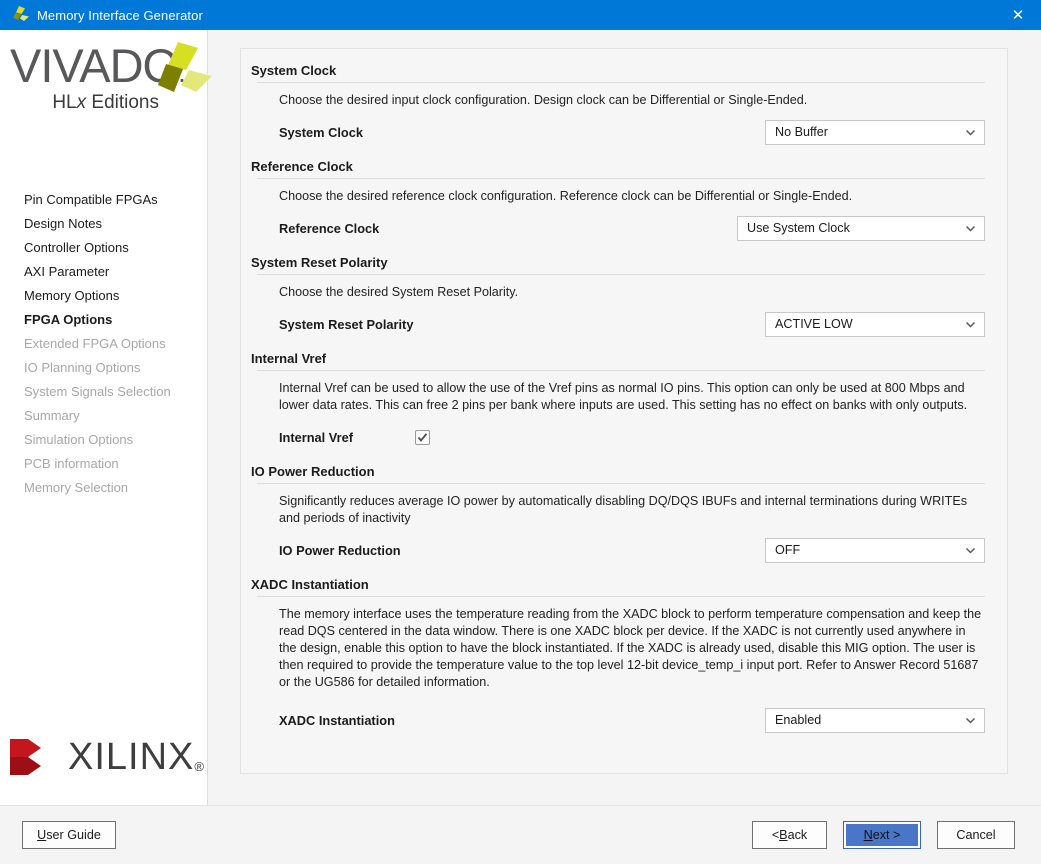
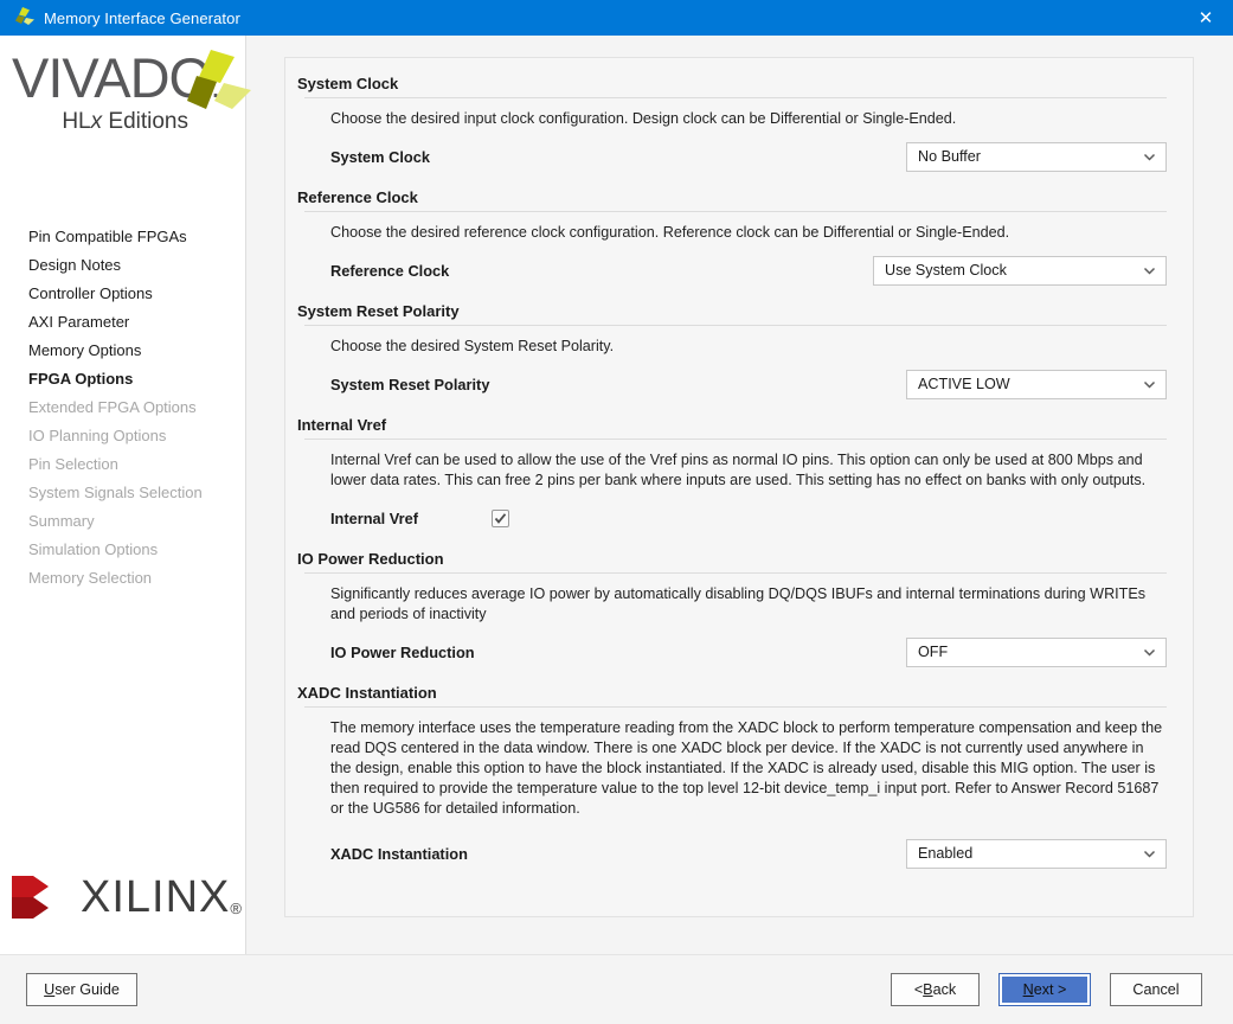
  Memory Interface Generator
  ✕
  VIVADO
  HLx Editions
  Pin Compatible FPGAs
  Design Notes
  Controller Options
  AXI Parameter
  Memory Options
  FPGA Options
  Extended FPGA Options
  IO Planning Options
+ Pin Selection
  System Signals Selection
  Summary
  Simulation Options
- PCB information
  Memory Selection
  XILINX®
  System Clock
  Choose the desired input clock configuration. Design clock can be Differential or Single-Ended.
  System Clock
  No Buffer
  Reference Clock
  Choose the desired reference clock configuration. Reference clock can be Differential or Single-Ended.
  Reference Clock
  Use System Clock
  System Reset Polarity
  Choose the desired System Reset Polarity.
  System Reset Polarity
  ACTIVE LOW
  Internal Vref
  Internal Vref can be used to allow the use of the Vref pins as normal IO pins. This option can only be used at 800 Mbps and lower data rates. This can free 2 pins per bank where inputs are used. This setting has no effect on banks with only outputs.
  Internal Vref
  IO Power Reduction
  Significantly reduces average IO power by automatically disabling DQ/DQS IBUFs and internal terminations during WRITEs and periods of inactivity
  IO Power Reduction
  OFF
  XADC Instantiation
  The memory interface uses the temperature reading from the XADC block to perform temperature compensation and keep the read DQS centered in the data window. There is one XADC block per device. If the XADC is not currently used anywhere in the design, enable this option to have the block instantiated. If the XADC is already used, disable this MIG option. The user is then required to provide the temperature value to the top level 12-bit device_temp_i input port. Refer to Answer Record 51687 or the UG586 for detailed information.
  XADC Instantiation
  Enabled
  U
  ser Guide
  <
  B
  ack
  N
  ext >
  Cancel
